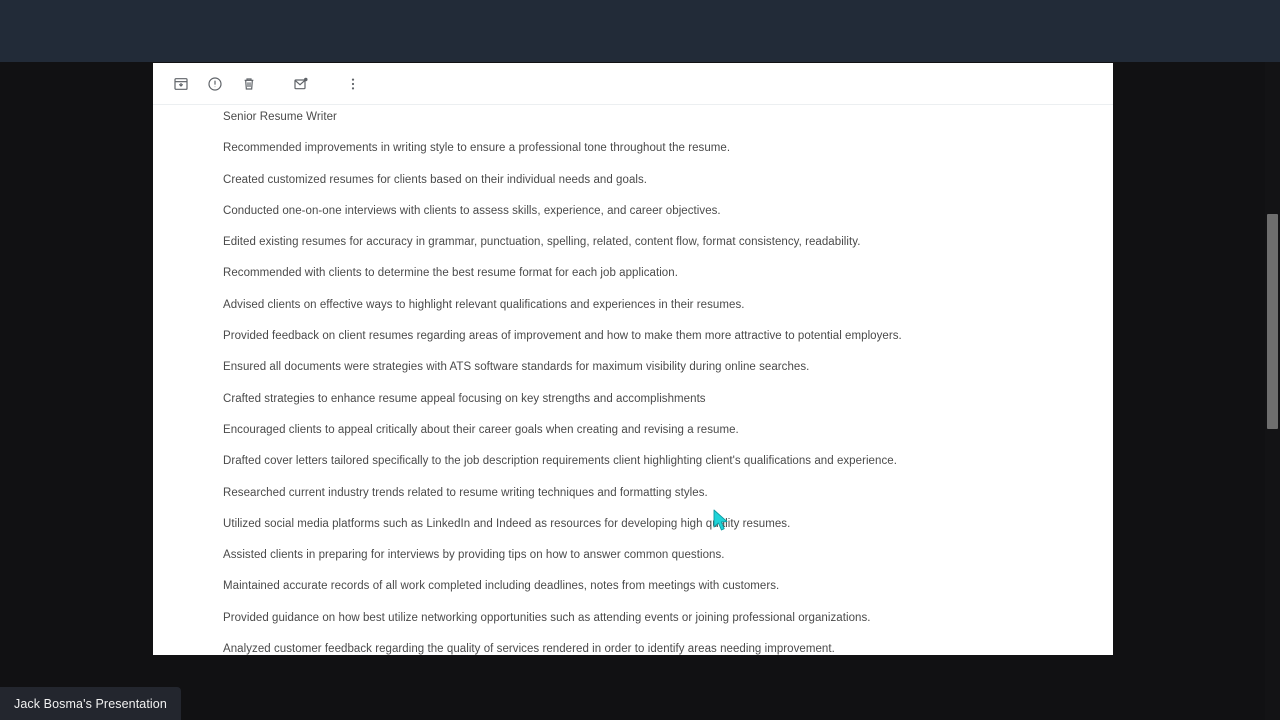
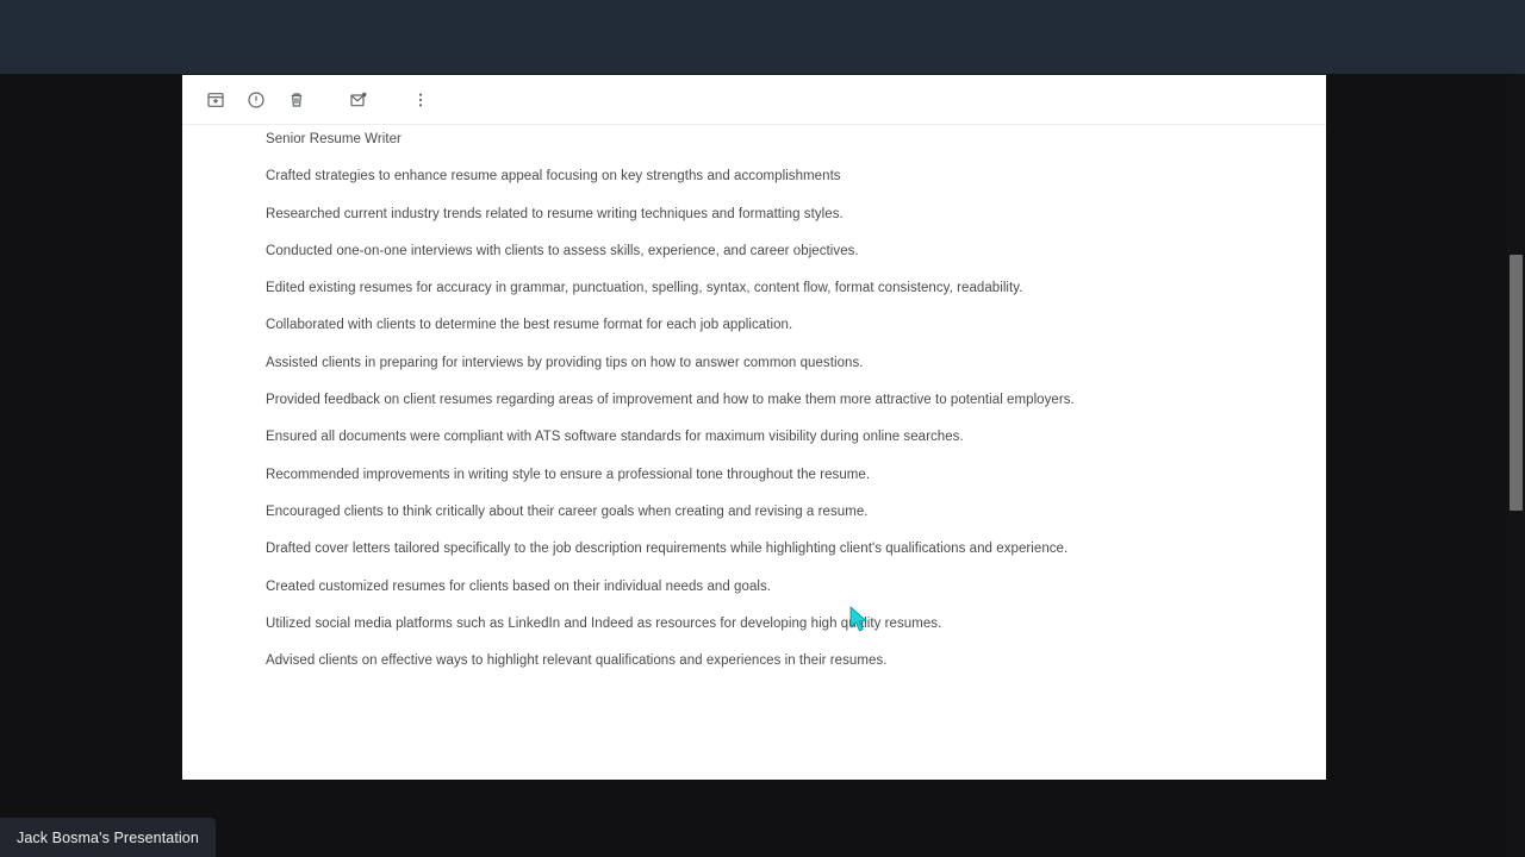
  Senior Resume Writer
- Recommended improvements in writing style to ensure a professional tone throughout the resume.
+ Crafted strategies to enhance resume appeal focusing on key strengths and accomplishments
- Created customized resumes for clients based on their individual needs and goals.
+ Researched current industry trends related to resume writing techniques and formatting styles.
  Conducted one-on-one interviews with clients to assess skills, experience, and career objectives.
- Edited existing resumes for accuracy in grammar, punctuation, spelling, related, content flow, format consistency, readability.
+ Edited existing resumes for accuracy in grammar, punctuation, spelling, syntax, content flow, format consistency, readability.
- Recommended with clients to determine the best resume format for each job application.
+ Collaborated with clients to determine the best resume format for each job application.
- Advised clients on effective ways to highlight relevant qualifications and experiences in their resumes.
+ Assisted clients in preparing for interviews by providing tips on how to answer common questions.
  Provided feedback on client resumes regarding areas of improvement and how to make them more attractive to potential employers.
- Ensured all documents were strategies with ATS software standards for maximum visibility during online searches.
+ Ensured all documents were compliant with ATS software standards for maximum visibility during online searches.
- Crafted strategies to enhance resume appeal focusing on key strengths and accomplishments
+ Recommended improvements in writing style to ensure a professional tone throughout the resume.
- Encouraged clients to appeal critically about their career goals when creating and revising a resume.
+ Encouraged clients to think critically about their career goals when creating and revising a resume.
- Drafted cover letters tailored specifically to the job description requirements client highlighting client's qualifications and experience.
+ Drafted cover letters tailored specifically to the job description requirements while highlighting client's qualifications and experience.
- Researched current industry trends related to resume writing techniques and formatting styles.
+ Created customized resumes for clients based on their individual needs and goals.
  Utilized social media platforms such as LinkedIn and Indeed as resources for developing high qlity resumes.
- Assisted clients in preparing for interviews by providing tips on how to answer common questions.
+ Advised clients on effective ways to highlight relevant qualifications and experiences in their resumes.
- Maintained accurate records of all work completed including deadlines, notes from meetings with customers.
- Provided guidance on how best utilize networking opportunities such as attending events or joining professional organizations.
- Analyzed customer feedback regarding the quality of services rendered in order to identify areas needing improvement.
  Jack Bosma's Presentation
